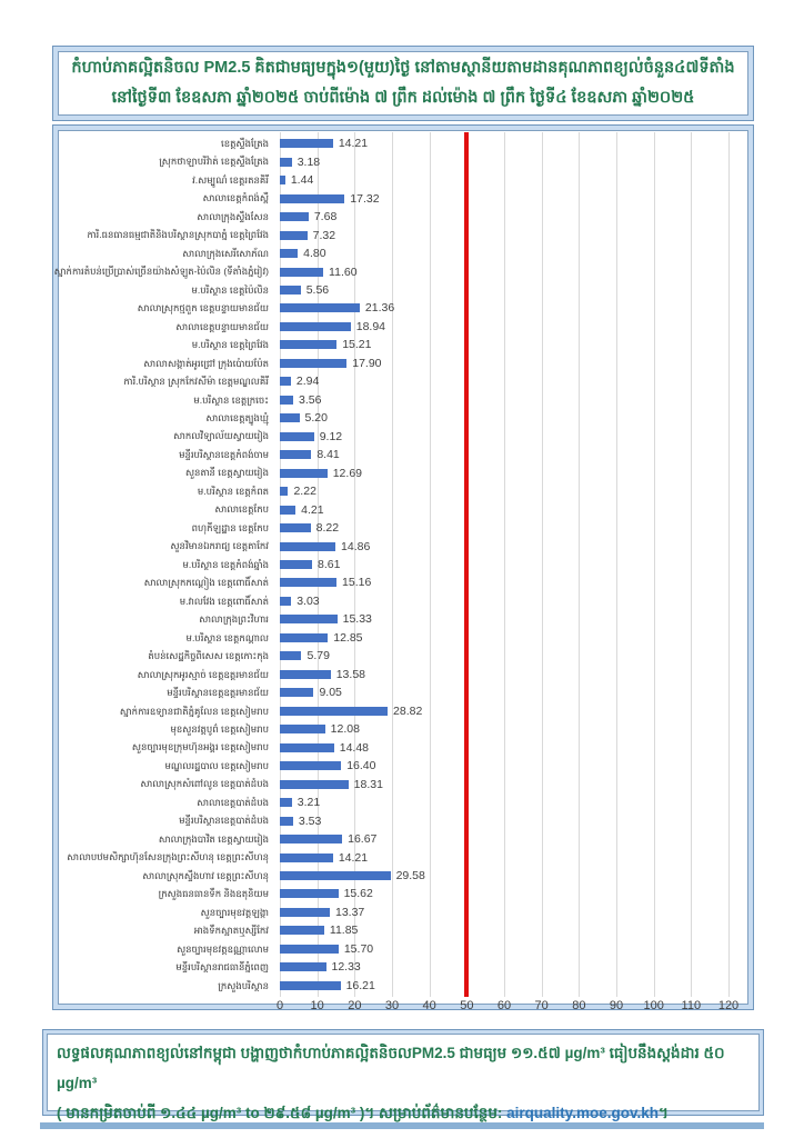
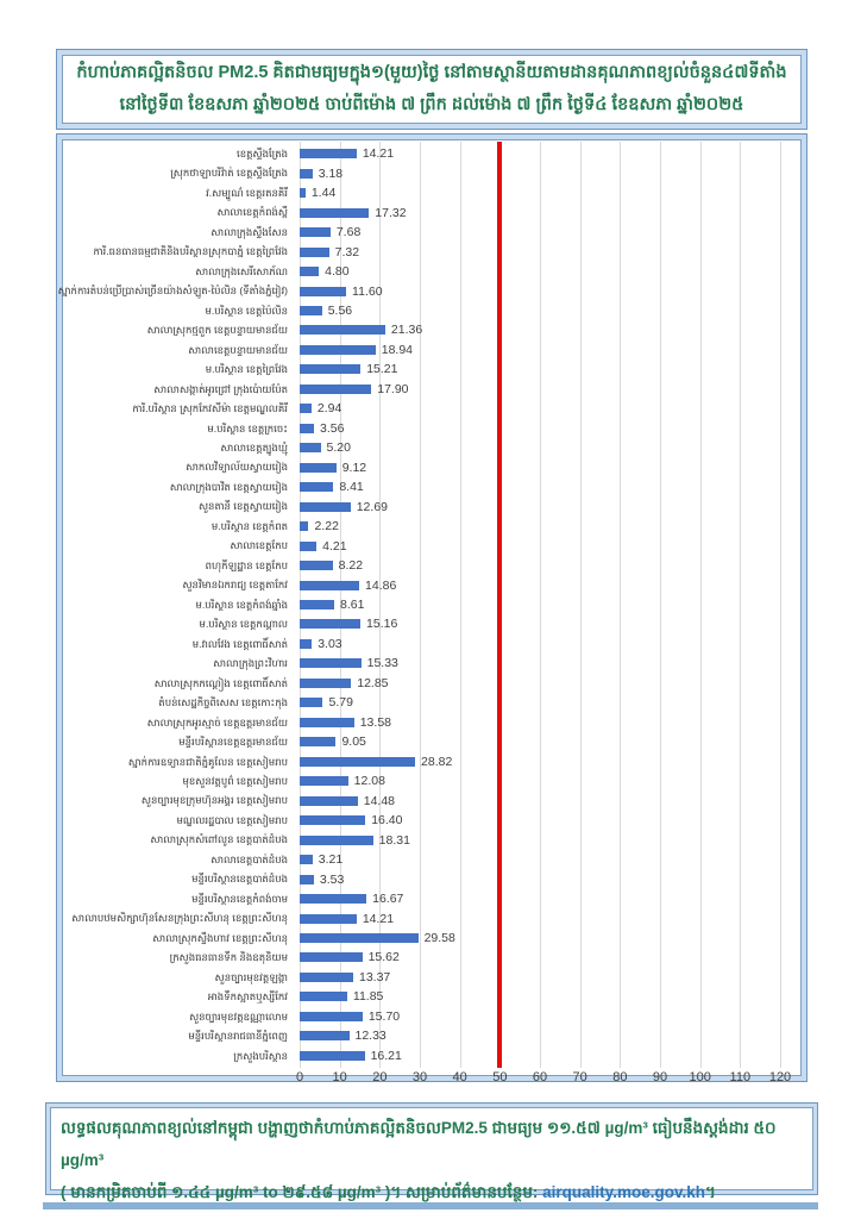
  កំហាប់ភាគល្អិតនិចល PM2.5 គិតជាមធ្យមក្នុង១(មួយ)ថ្ងៃ នៅតាមស្ថានីយតាមដានគុណភាពខ្យល់ចំនួន៤៧ទីតាំង
  នៅថ្ងៃទី៣ ខែឧសភា ឆ្នាំ២០២៥ ចាប់ពីម៉ោង ៧ ព្រឹក ដល់ម៉ោង ៧ ព្រឹក ថ្ងៃទី៤ ខែឧសភា ឆ្នាំ២០២៥
  ខេត្តស្ទឹងត្រែង
  14.21
  ស្រុកថាឡាបរិវ៉ាត់ ខេត្តស្ទឹងត្រែង
  3.18
  វ.សម្បូណ៌ ខេត្តរតនគិរី
  1.44
  សាលាខេត្តកំពង់ស្ពឺ
  17.32
  សាលាក្រុងស្ទឹងសែន
  7.68
  ការិ.ធនធានធម្មជាតិនិងបរិស្ថានស្រុកបាភ្នំ ខេត្តព្រៃវែង
  7.32
  សាលាក្រុងសេរីសោភ័ណ
  4.80
  ស្នាក់ការតំបន់ប្រើប្រាស់ច្រើនយ៉ាងសំឡូត-ប៉ៃលិន (ទីតាំងភ្នំរៀវ)
  11.60
  ម.បរិស្ថាន ខេត្តប៉ៃលិន
  5.56
  សាលាស្រុកថ្មពួក ខេត្តបន្ទាយមានជ័យ
  21.36
  សាលាខេត្តបន្ទាយមានជ័យ
  18.94
  ម.បរិស្ថាន ខេត្តព្រៃវែង
  15.21
  សាលាសង្កាត់អូរជ្រៅ ក្រុងប៉ោយប៉ែត
  17.90
  ការិ.បរិស្ថាន ស្រុកកែវសីម៉ា ខេត្តមណ្ឌលគិរី
  2.94
  ម.បរិស្ថាន ខេត្តក្រចេះ
  3.56
  សាលាខេត្តត្បូងឃ្មុំ
  5.20
  សាកលវិទ្យាល័យស្វាយរៀង
  9.12
- មន្ទីរបរិស្ថានខេត្តកំពង់ចាម
+ សាលាក្រុងបាវិត ខេត្តស្វាយរៀង
  8.41
  សួនតានី ខេត្តស្វាយរៀង
  12.69
  ម.បរិស្ថាន ខេត្តកំពត
  2.22
  សាលាខេត្តកែប
  4.21
  ពហុកីឡដ្ឋាន ខេត្តកែប
  8.22
  សួនវិមានឯករាជ្យ ខេត្តតាកែវ
  14.86
  ម.បរិស្ថាន ខេត្តកំពង់ឆ្នាំង
  8.61
- សាលាស្រុកកណ្តៀង ខេត្តពោធិ៍សាត់
+ ម.បរិស្ថាន ខេត្តកណ្តាល
  15.16
  ម.វាលវែង ខេត្តពោធិ៍សាត់
  3.03
  សាលាក្រុងព្រះវិហារ
  15.33
- ម.បរិស្ថាន ខេត្តកណ្តាល
+ សាលាស្រុកកណ្តៀង ខេត្តពោធិ៍សាត់
  12.85
  តំបន់សេដ្ឋកិច្ចពិសេស ខេត្តកោះកុង
  5.79
  សាលាស្រុកអូរស្មាច់ ខេត្តឧត្តរមានជ័យ
  13.58
  មន្ទីរបរិស្ថានខេត្តឧត្តរមានជ័យ
  9.05
  ស្នាក់ការឧទ្យានជាតិភ្នំគូលែន ខេត្តសៀមរាប
  28.82
  មុខសួនវត្តបូព៌ ខេត្តសៀមរាប
  12.08
  សួនច្បារមុខក្រុមហ៊ុនអង្គរ ខេត្តសៀមរាប
  14.48
  មណ្ឌលរដ្ឋបាល ខេត្តសៀមរាប
  16.40
  សាលាស្រុកសំពៅលូន ខេត្តបាត់ដំបង
  18.31
  សាលាខេត្តបាត់ដំបង
  3.21
  មន្ទីរបរិស្ថានខេត្តបាត់ដំបង
  3.53
- សាលាក្រុងបាវិត ខេត្តស្វាយរៀង
+ មន្ទីរបរិស្ថានខេត្តកំពង់ចាម
  16.67
  សាលាបឋមសិក្សាហ៊ុនសែនក្រុងព្រះសីហនុ ខេត្តព្រះសីហនុ
  14.21
  សាលាស្រុកស្ទឹងហាវ ខេត្តព្រះសីហនុ
  29.58
  ក្រសួងធនធានទឹក និងឧតុនិយម
  15.62
  សួនច្បារមុខវត្តឡង្កា
  13.37
  អាងទឹកស្អាតឬស្សីកែវ
  11.85
  សួនច្បារមុខវត្តឧណ្ណាលោម
  15.70
  មន្ទីរបរិស្ថានរាជធានីភ្នំពេញ
  12.33
  ក្រសួងបរិស្ថាន
  16.21
  0
  10
  20
  30
  40
  50
  60
  70
  80
  90
  100
  110
  120
  លទ្ធផលគុណភាពខ្យល់នៅកម្ពុជា បង្ហាញថាកំហាប់ភាគល្អិតនិចលPM2.5 ជាមធ្យម ១១.៥៧ µg/m³ ធៀបនឹងស្តង់ដារ ៥០ µg/m³
  ( មានកម្រិតចាប់ពី ១.៤៤ µg/m³ to ២៩.៥៨ µg/m³ )។ សម្រាប់ព័ត៌មានបន្ថែម: airquality.moe.gov.kh។
